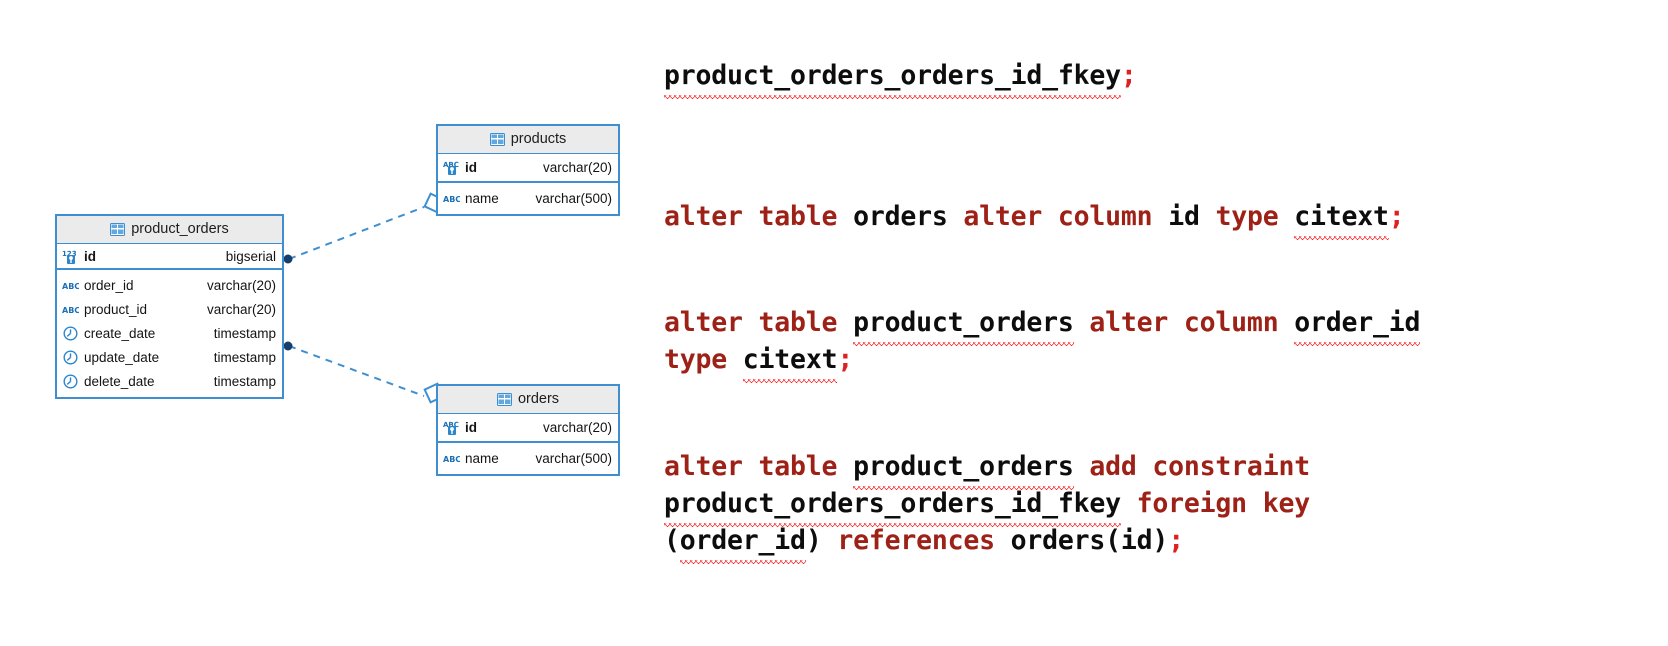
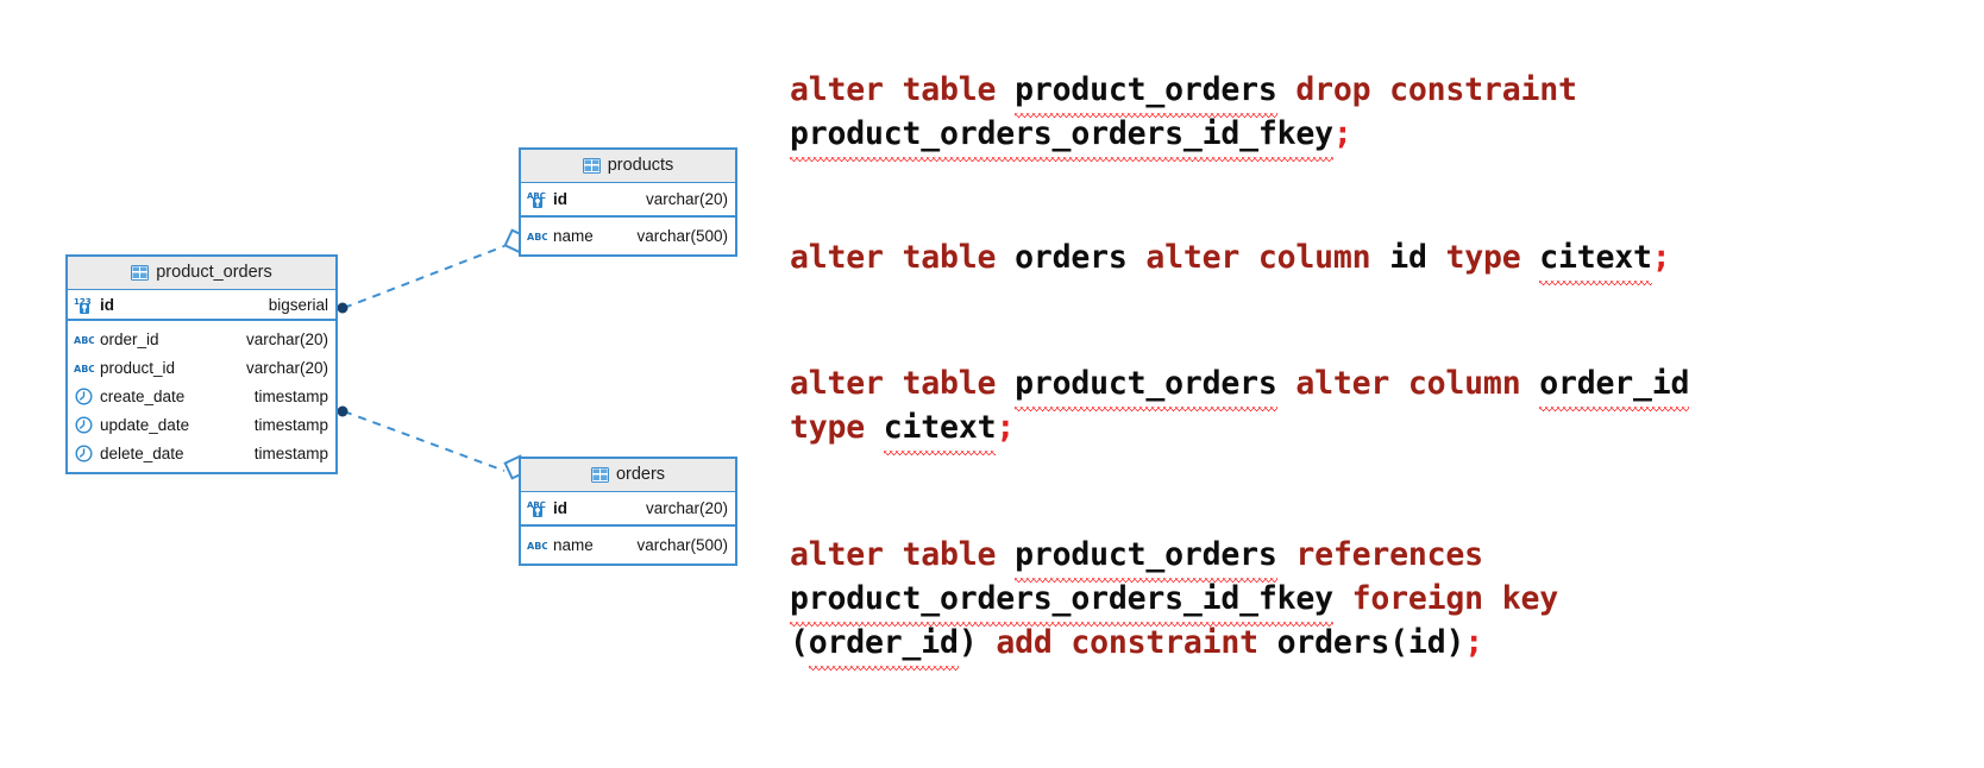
  product_orders
  123
  id
  bigserial
  ABC
  order_id
  varchar(20)
  ABC
  product_id
  varchar(20)
  create_date
  timestamp
  update_date
  timestamp
  delete_date
  timestamp
  products
  ABC
  id
  varchar(20)
  ABC
  name
  varchar(500)
  orders
  ABC
  id
  varchar(20)
  ABC
  name
  varchar(500)
+ alter table product_orders drop constraint
  product_orders_orders_id_fkey;
  alter table orders alter column id type citext;
  alter table product_orders alter column order_id
  type citext;
- alter table product_orders add constraint
+ alter table product_orders references
  product_orders_orders_id_fkey foreign key
- (order_id) references orders(id);
+ (order_id) add constraint orders(id);
